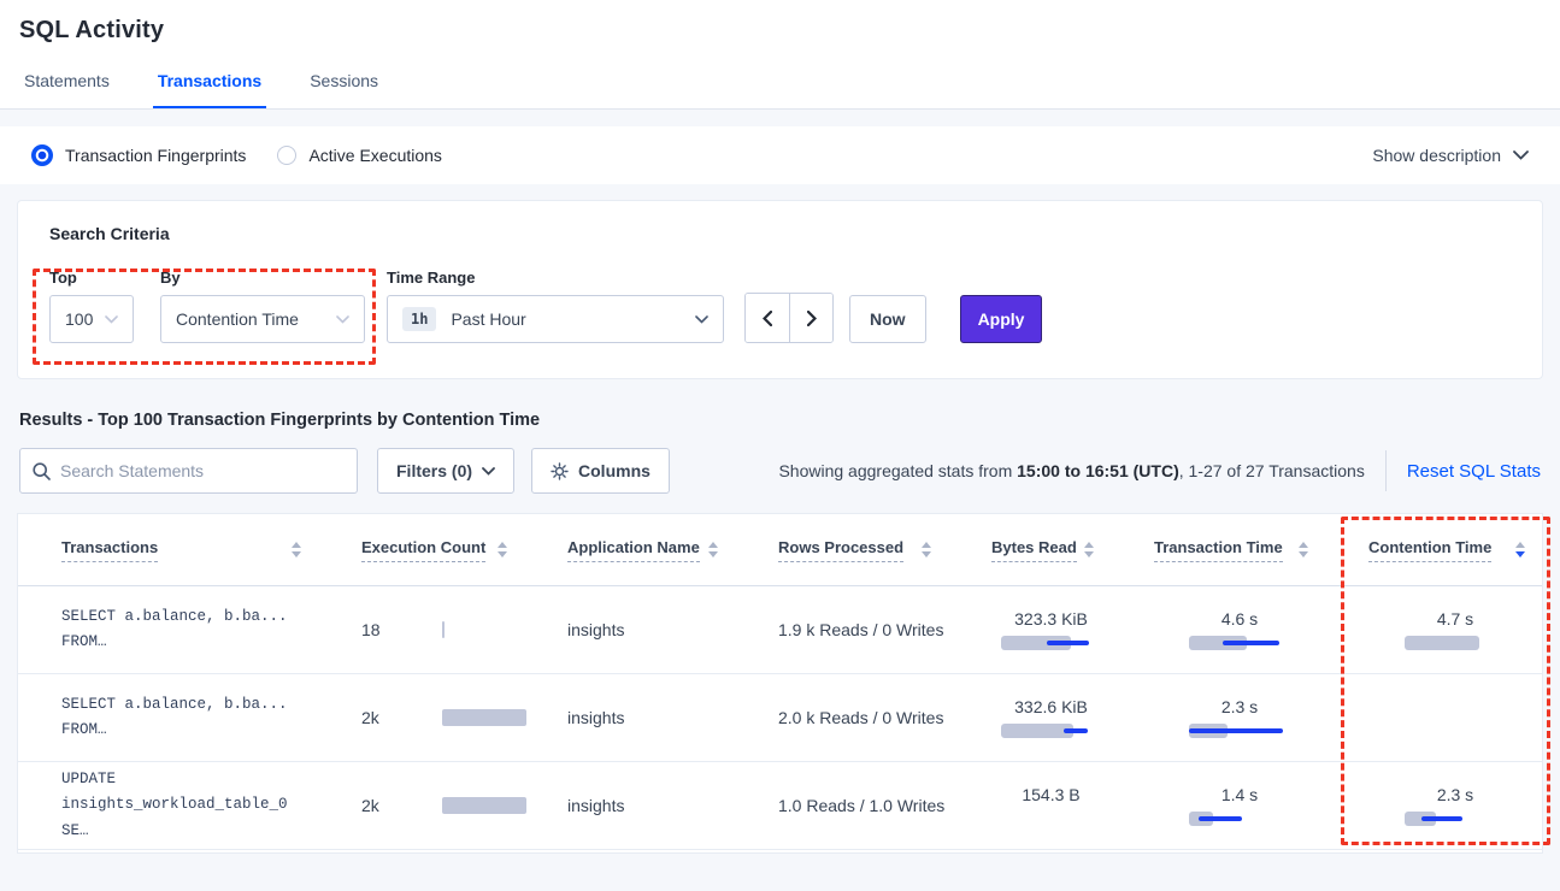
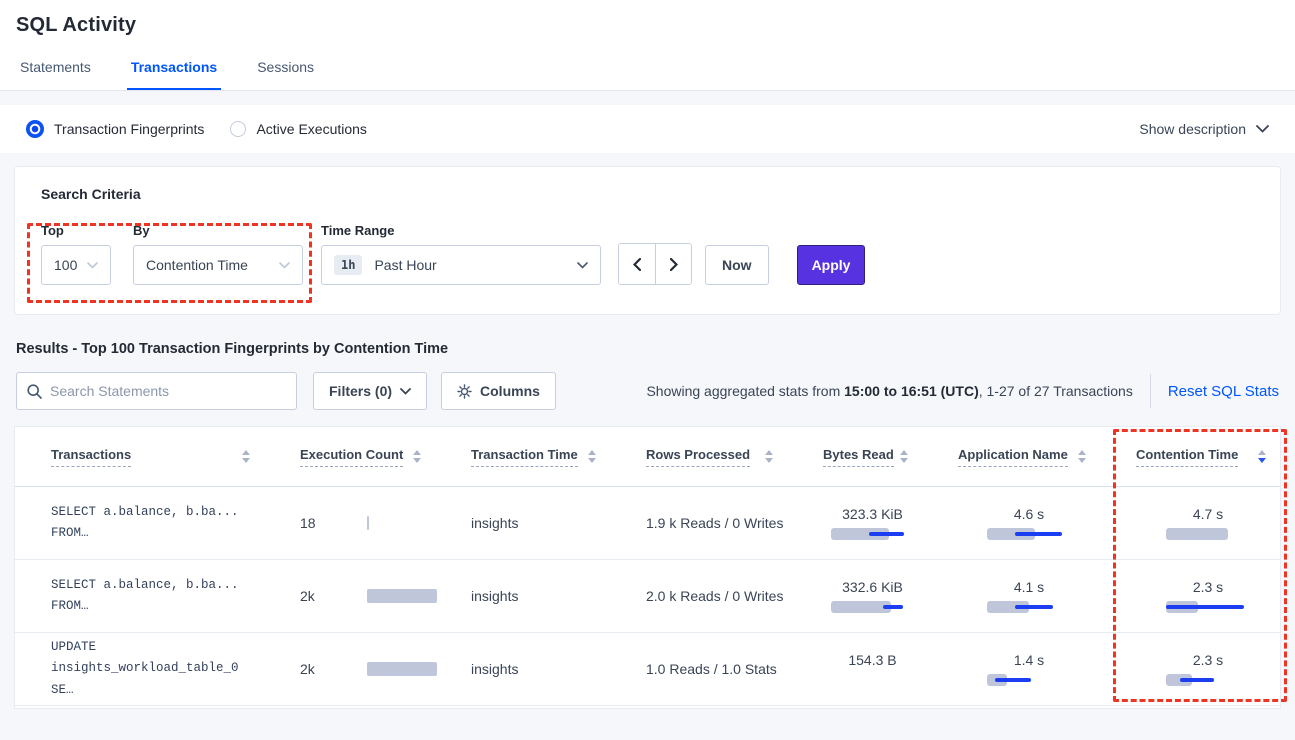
  SQL Activity
  Statements
  Transactions
  Sessions
  Transaction Fingerprints
  Active Executions
  Show description
  Search Criteria
  Top
  100
  By
  Contention Time
  Time Range
  1h
  Past Hour
  Now
  Apply
  Results - Top 100 Transaction Fingerprints by Contention Time
  Search Statements
  Filters (0)
  Columns
  Showing aggregated stats from 15:00 to 16:51 (UTC), 1-27 of 27 Transactions
  Reset SQL Stats
  Transactions
  Execution Count
- Application Name
+ Transaction Time
  Rows Processed
  Bytes Read
- Transaction Time
+ Application Name
  Contention Time
  SELECT a.balance, b.ba...
  FROM…
  18
  insights
  1.9 k Reads / 0 Writes
  323.3 KiB
  4.6 s
  4.7 s
  SELECT a.balance, b.ba...
  FROM…
  2k
  insights
  2.0 k Reads / 0 Writes
  332.6 KiB
+ 4.1 s
  2.3 s
  UPDATE
  insights_workload_table_0 SE…
  2k
  insights
- 1.0 Reads / 1.0 Writes
+ 1.0 Reads / 1.0 Stats
  154.3 B
  1.4 s
  2.3 s
